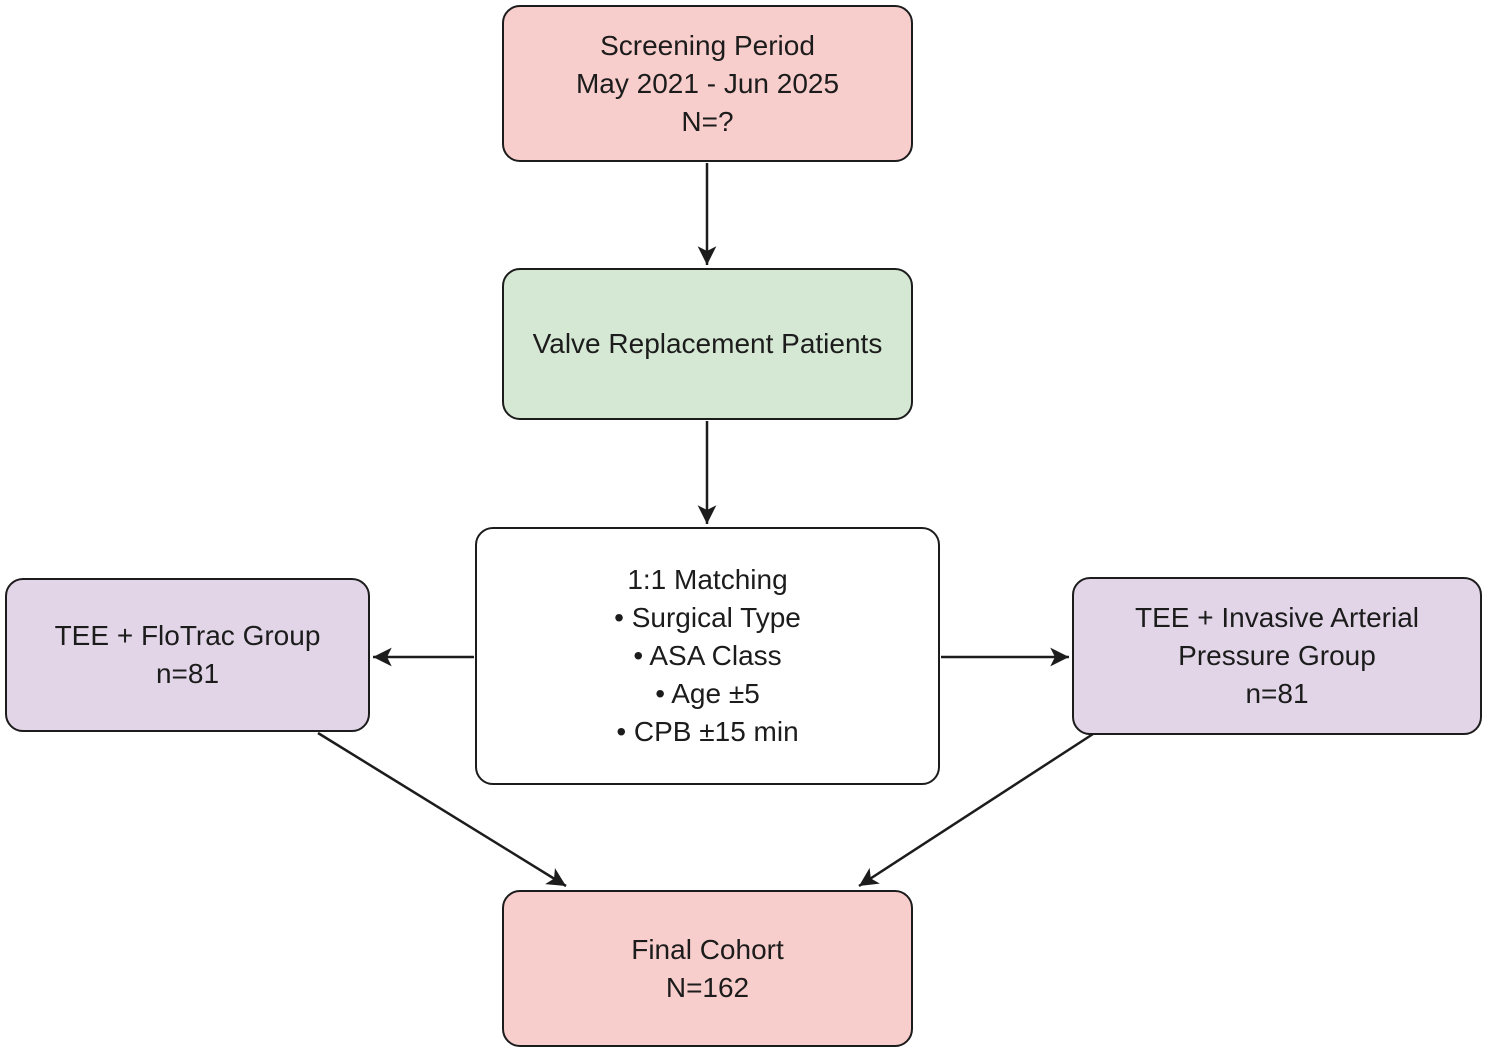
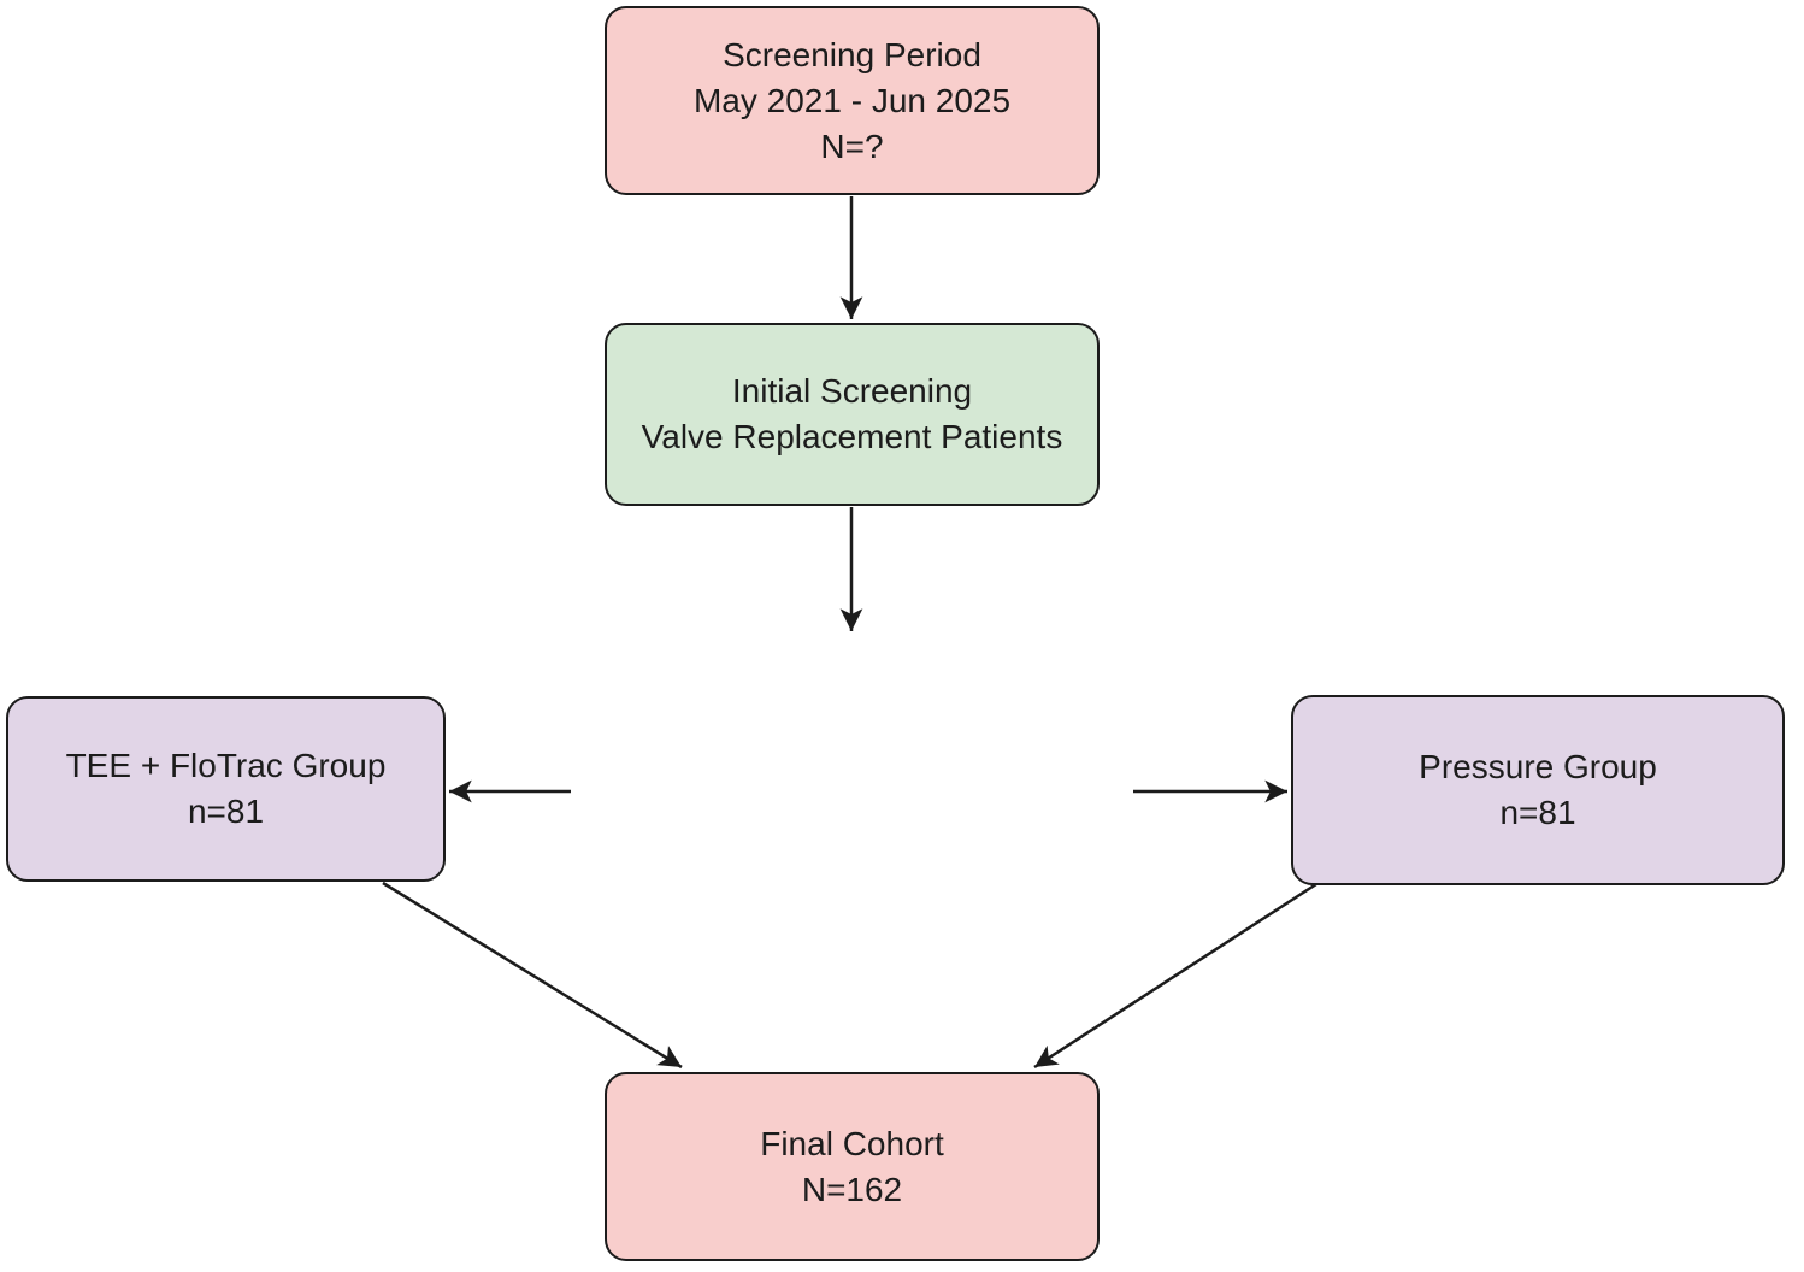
  Screening Period
  May 2021 - Jun 2025
  N=?
+ Initial Screening
  Valve Replacement Patients
- 1:1 Matching
- • Surgical Type
- • ASA Class
- • Age ±5
- • CPB ±15 min
  TEE + FloTrac Group
  n=81
- TEE + Invasive Arterial
  Pressure Group
  n=81
  Final Cohort
  N=162
